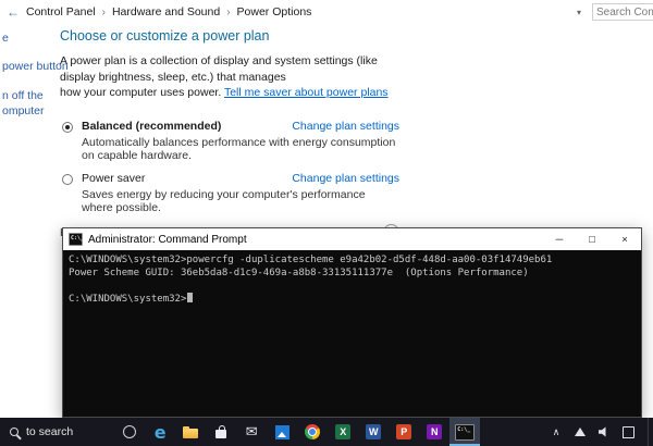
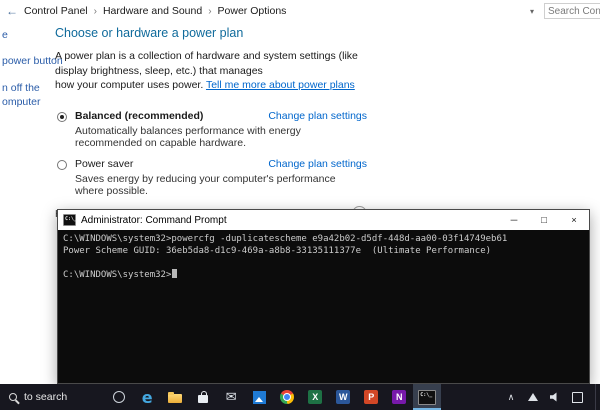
  ←
  Control Panel
  ›
  Hardware and Sound
  ›
  Power Options
  ▾
  e
  power button
  n off the
  omputer
- Choose or customize a power plan
+ Choose or hardware a power plan
- A power plan is a collection of display and system settings (like display brightness, sleep, etc.) that manages
+ A power plan is a collection of hardware and system settings (like display brightness, sleep, etc.) that manages
- how your computer uses power. Tell me saver about power plans
+ how your computer uses power. Tell me more about power plans
  Balanced (recommended)
  Change plan settings
- Automatically balances performance with energy consumption on capable hardware.
+ Automatically balances performance with energy recommended on capable hardware.
  Power saver
  Change plan settings
  Saves energy by reducing your computer's performance where possible.
  Administrator: Command Prompt
  ─
  □
  ×
  C:\WINDOWS\system32>powercfg -duplicatescheme e9a42b02-d5df-448d-aa00-03f14749eb61
- Power Scheme GUID: 36eb5da8-d1c9-469a-a8b8-33135111377e (Options Performance)
+ Power Scheme GUID: 36eb5da8-d1c9-469a-a8b8-33135111377e (Ultimate Performance)
  C:\WINDOWS\system32>
  to search
